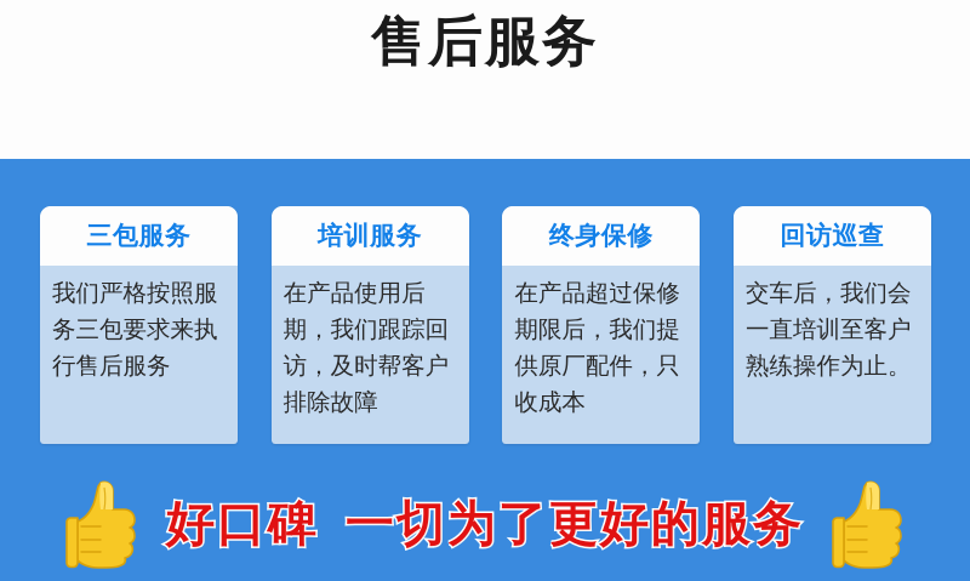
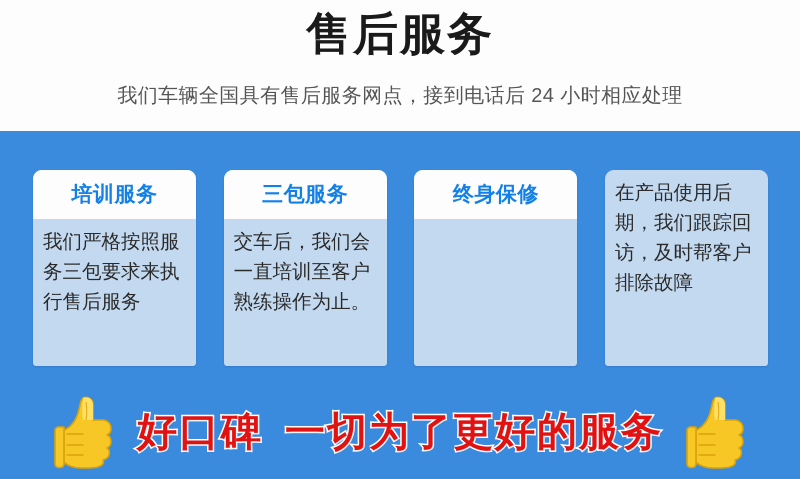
  售后服务
+ 我们车辆全国具有售后服务网点，接到电话后 24 小时相应处理
- 三包服务
+ 培训服务
  我们严格按照服务三包要求来执行售后服务
- 培训服务
+ 三包服务
- 在产品使用后期，我们跟踪回访，及时帮客户排除故障
+ 交车后，我们会一直培训至客户熟练操作为止。
  终身保修
- 在产品超过保修期限后，我们提供原厂配件，只收成本
- 回访巡查
- 交车后，我们会一直培训至客户熟练操作为止。
+ 在产品使用后期，我们跟踪回访，及时帮客户排除故障
  好口碑 一切为了更好的服务
